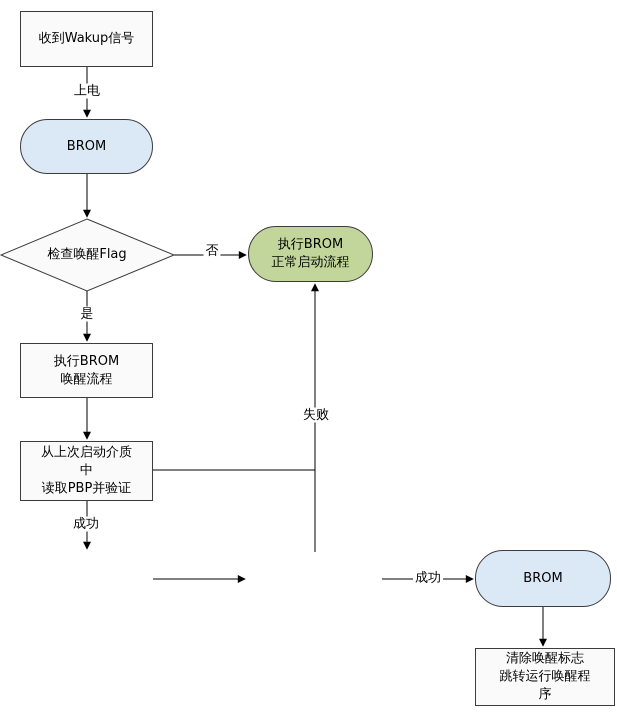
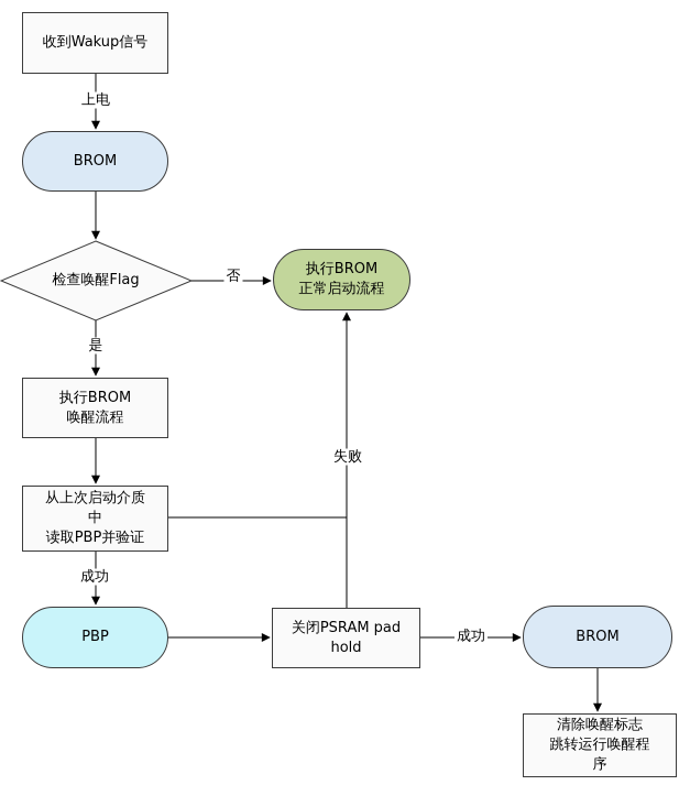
  收到Wakup信号
  BROM
  检查唤醒Flag
  执行BROM
  正常启动流程
  执行BROM
  唤醒流程
  从上次启动介质
  中
  读取PBP并验证
+ PBP
+ 关闭PSRAM pad
+ hold
  BROM
  清除唤醒标志
  跳转运行唤醒程
  序
  上电
  否
  是
  失败
  成功
  成功
